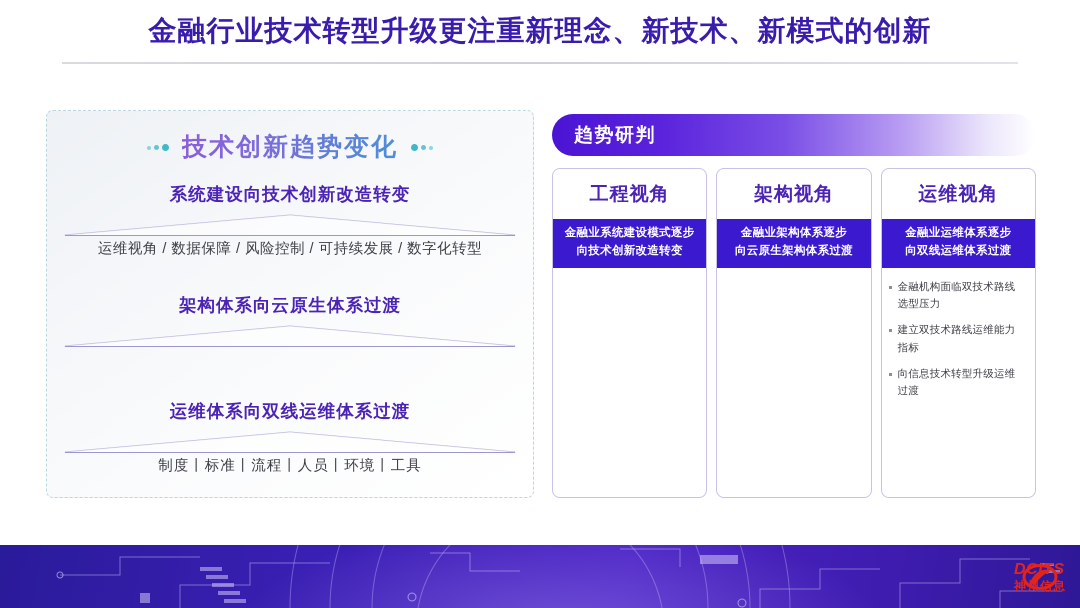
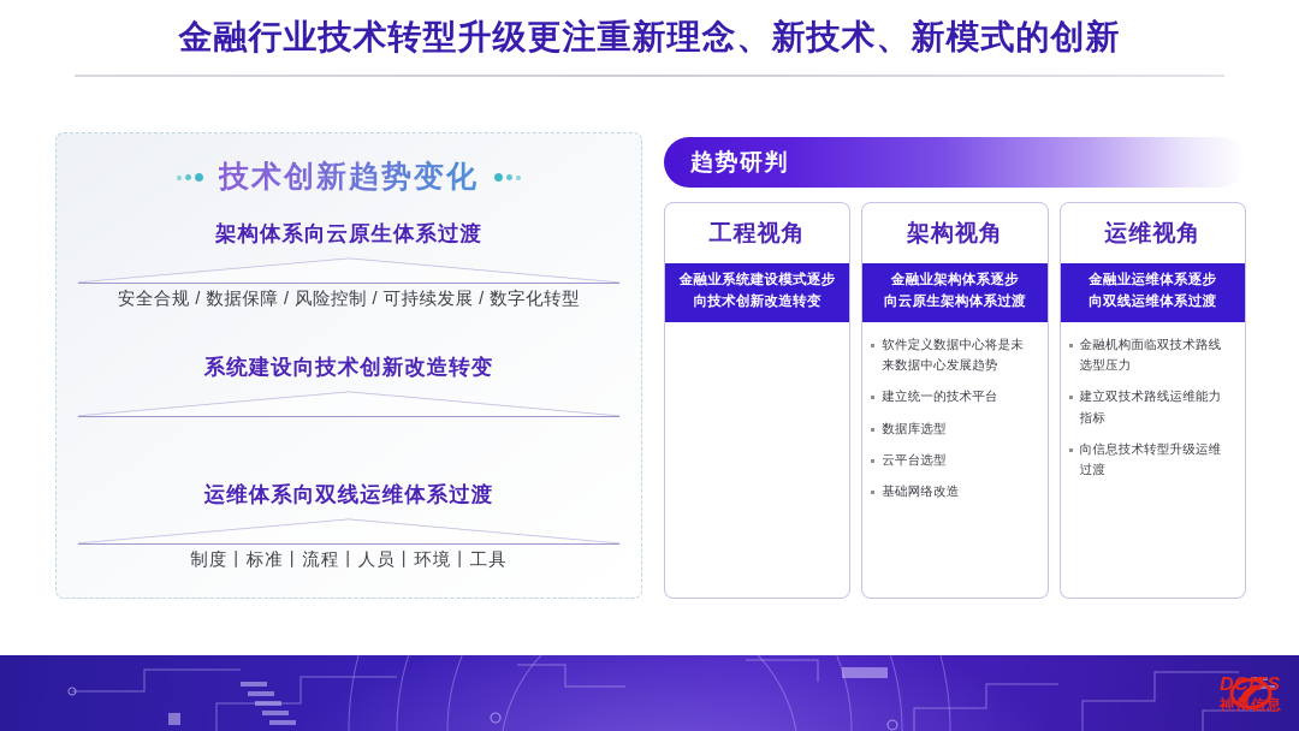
  金融行业技术转型升级更注重新理念、新技术、新模式的创新
  技术创新趋势变化
- 系统建设向技术创新改造转变
+ 架构体系向云原生体系过渡
- 运维视角 / 数据保障 / 风险控制 / 可持续发展 / 数字化转型
+ 安全合规 / 数据保障 / 风险控制 / 可持续发展 / 数字化转型
- 架构体系向云原生体系过渡
+ 系统建设向技术创新改造转变
  运维体系向双线运维体系过渡
  制度丨标准丨流程丨人员丨环境丨工具
  趋势研判
  工程视角
  金融业系统建设模式逐步
  向技术创新改造转变
  架构视角
  金融业架构体系逐步
  向云原生架构体系过渡
+ 软件定义数据中心将是未来数据中心发展趋势
+ 建立统一的技术平台
+ 数据库选型
+ 云平台选型
+ 基础网络改造
  运维视角
  金融业运维体系逐步
  向双线运维体系过渡
  金融机构面临双技术路线选型压力
  建立双技术路线运维能力指标
  向信息技术转型升级运维过渡
  DCITS
